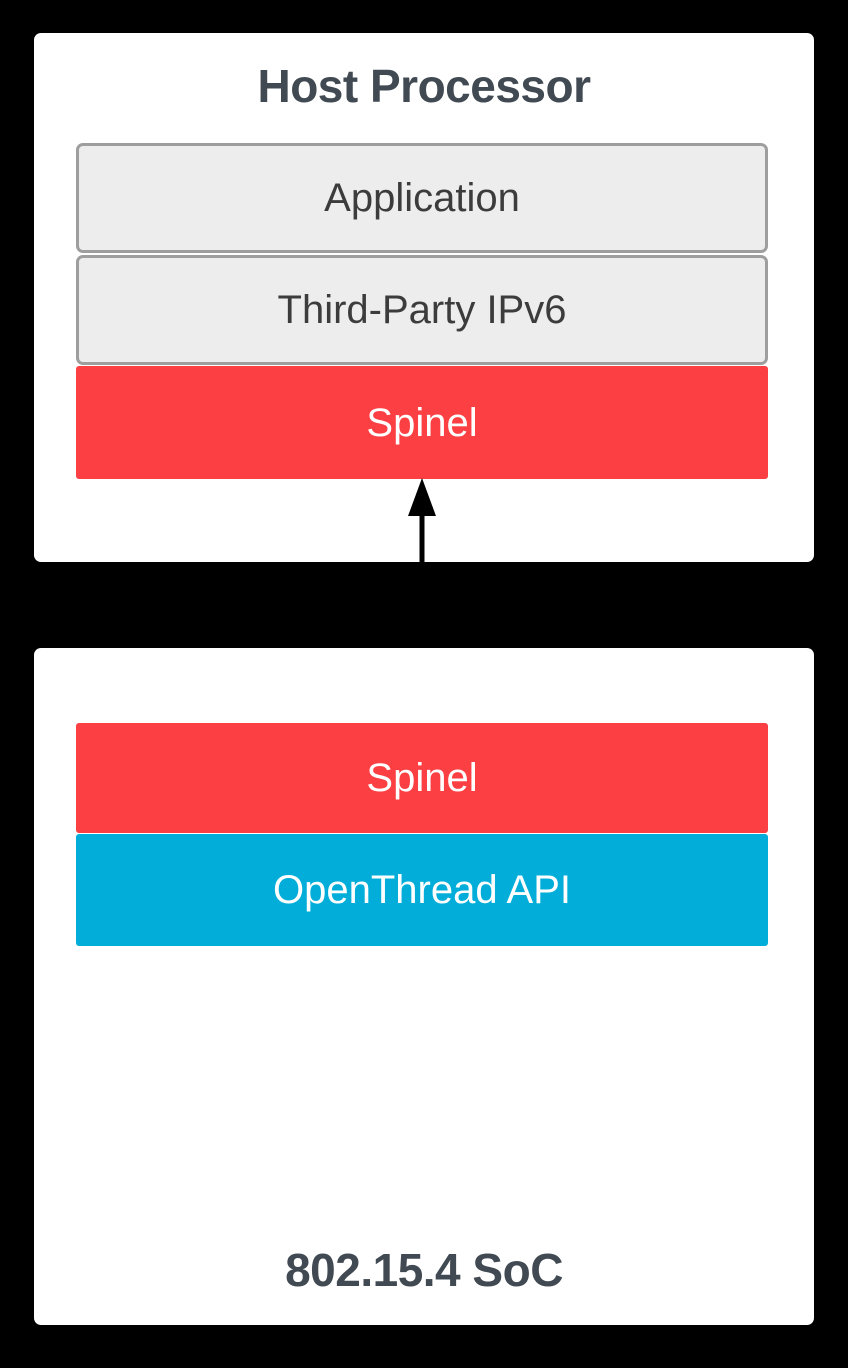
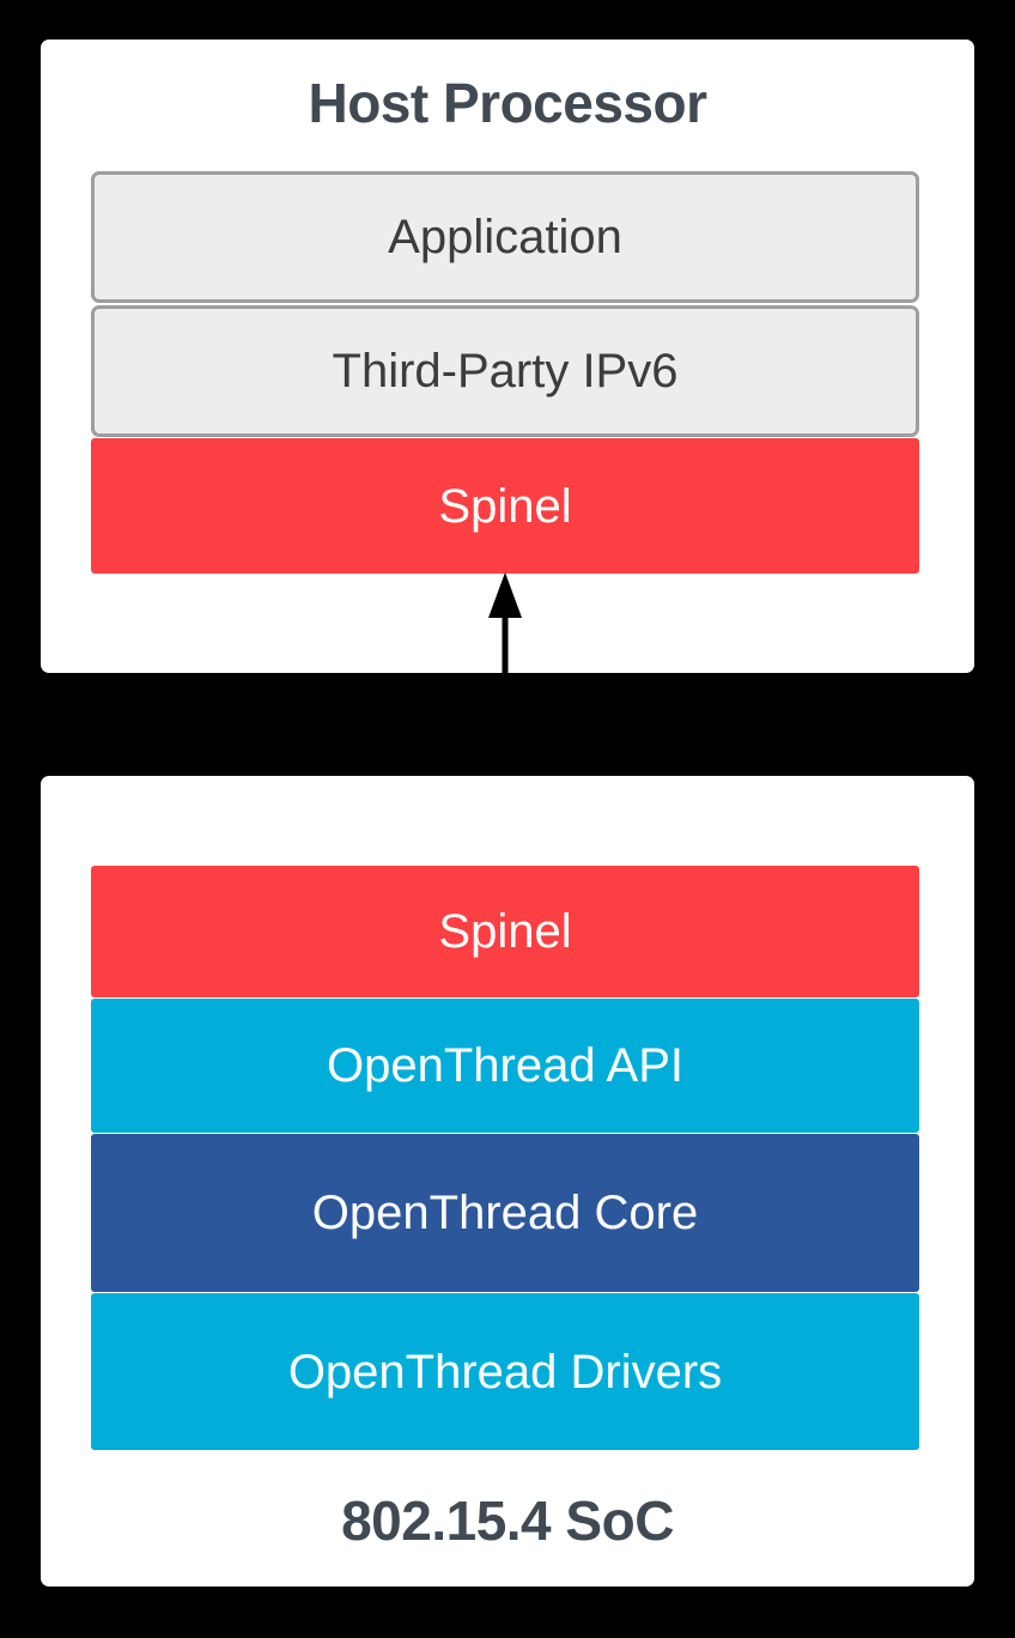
  Host Processor
  Application
  Third-Party IPv6
  Spinel
  Spinel
  OpenThread API
+ OpenThread Core
+ OpenThread Drivers
  802.15.4 SoC
